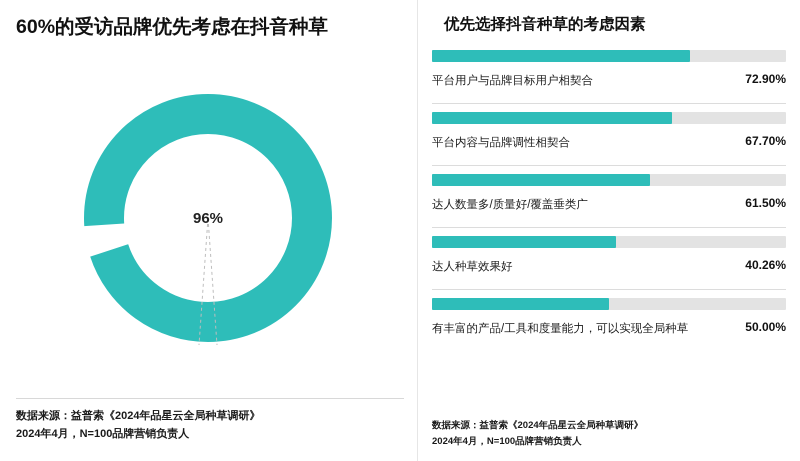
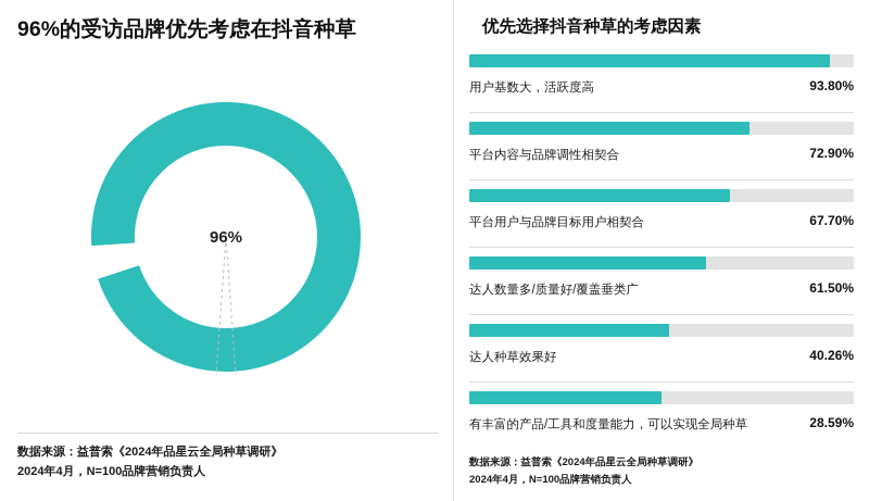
- 60%的受访品牌优先考虑在抖音种草
+ 96%的受访品牌优先考虑在抖音种草
  96%
  数据来源：益普索《2024年品星云全局种草调研》
  2024年4月，N=100品牌营销负责人
  优先选择抖音种草的考虑因素
+ 用户基数大，活跃度高
+ 93.80%
- 平台用户与品牌目标用户相契合
+ 平台内容与品牌调性相契合
  72.90%
- 平台内容与品牌调性相契合
+ 平台用户与品牌目标用户相契合
  67.70%
  达人数量多/质量好/覆盖垂类广
  61.50%
  达人种草效果好
  40.26%
  有丰富的产品/工具和度量能力，可以实现全局种草
- 50.00%
+ 28.59%
  数据来源：益普索《2024年品星云全局种草调研》
  2024年4月，N=100品牌营销负责人
